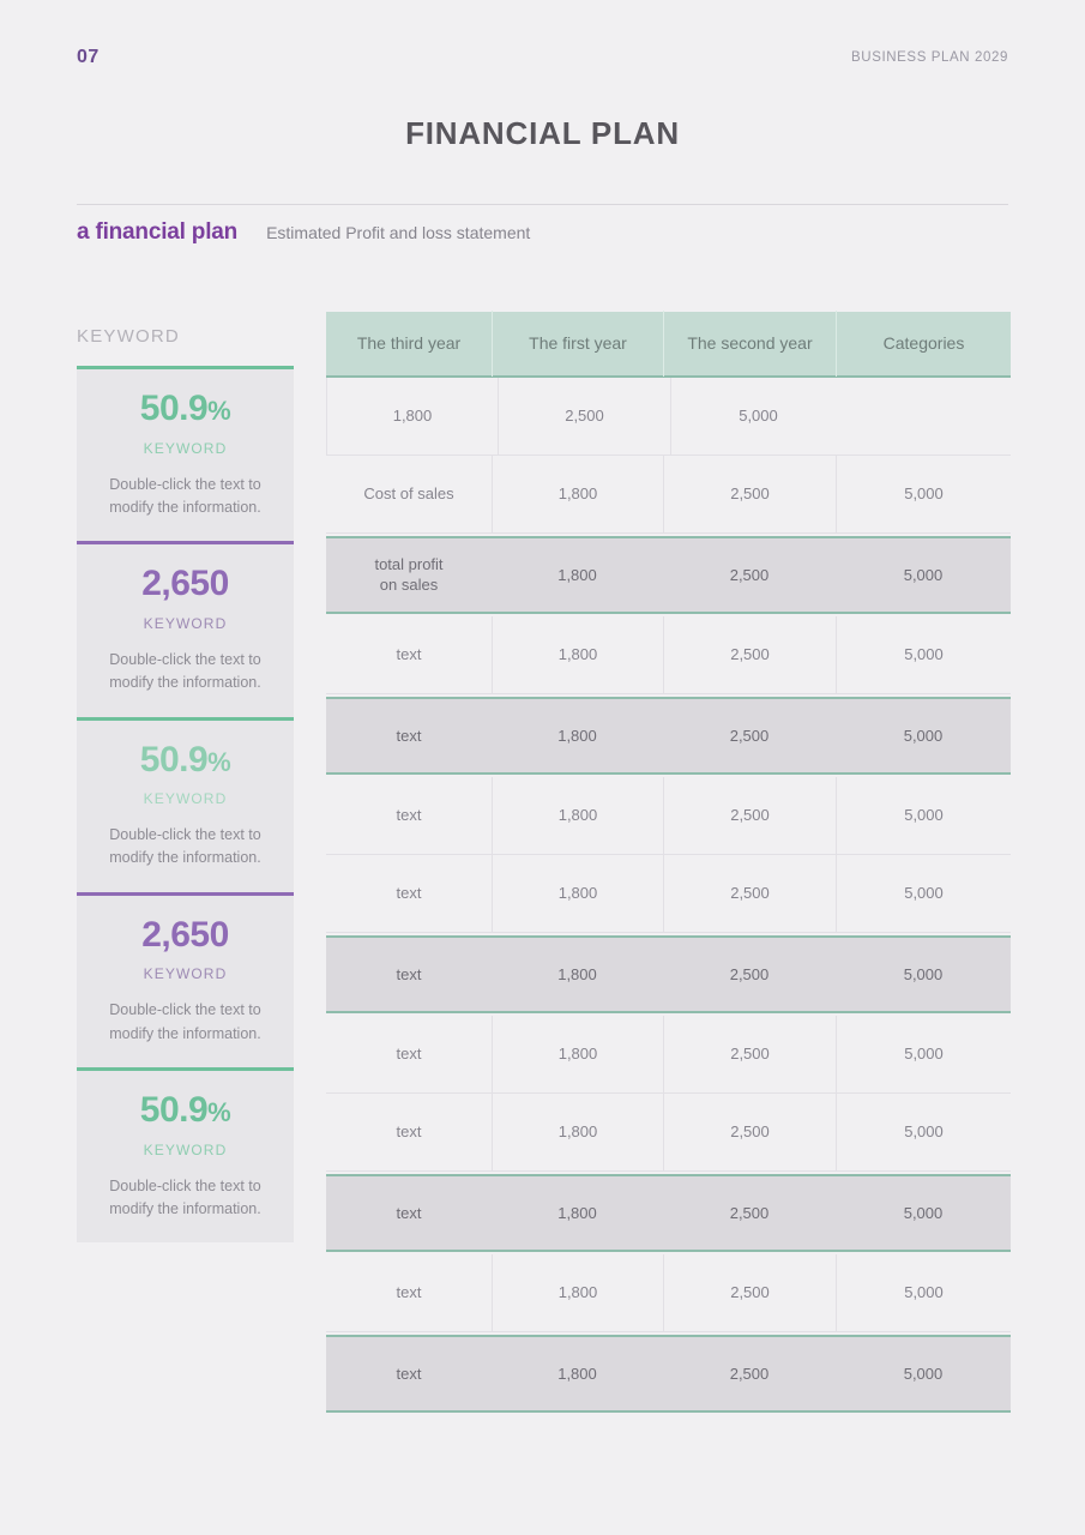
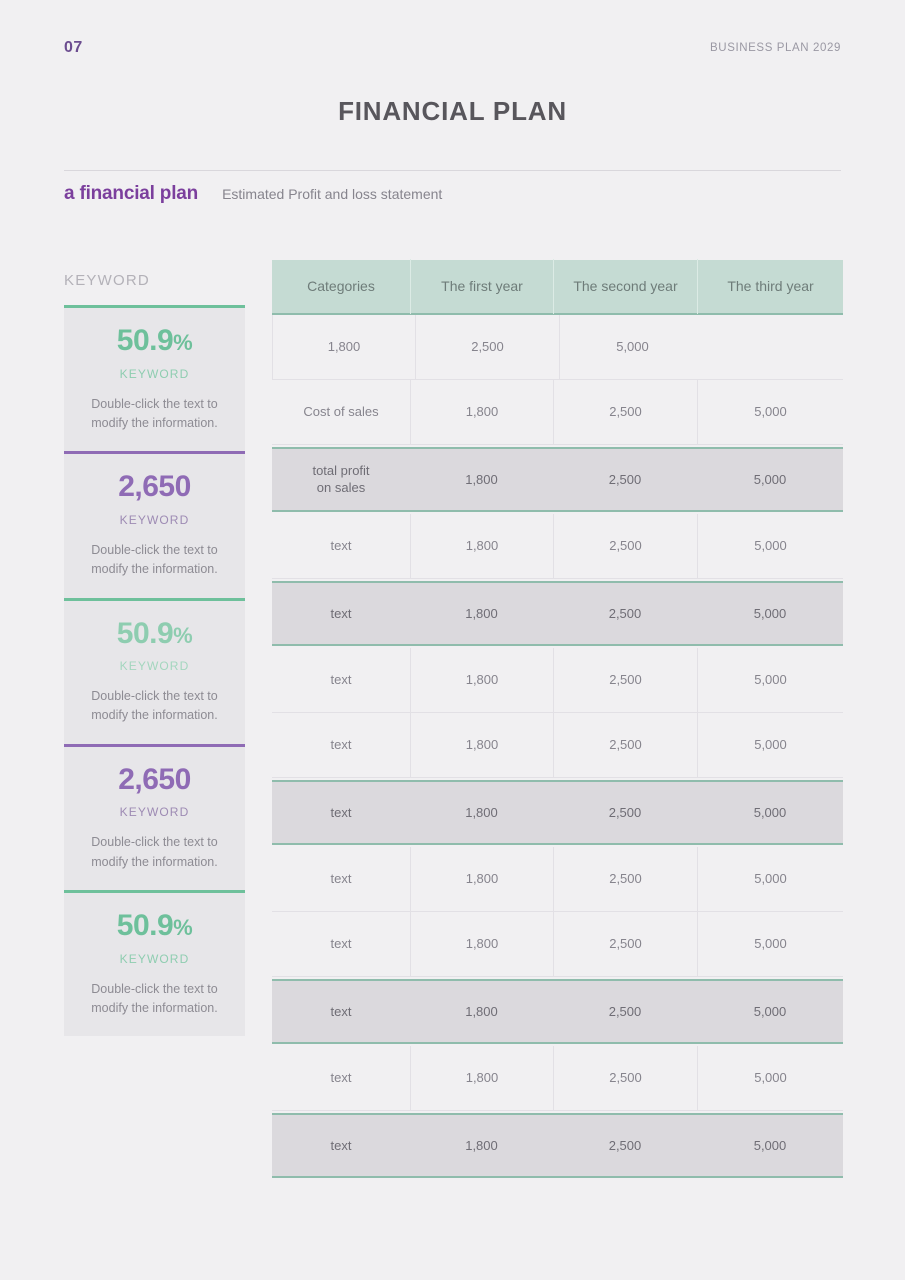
  07
  BUSINESS PLAN 2029
  FINANCIAL PLAN
  a financial plan
  Estimated Profit and loss statement
  KEYWORD
  50.9%
  KEYWORD
  Double-click the text to modify the information.
  2,650
  KEYWORD
  Double-click the text to modify the information.
  50.9%
  KEYWORD
  Double-click the text to modify the information.
  2,650
  KEYWORD
  Double-click the text to modify the information.
  50.9%
  KEYWORD
  Double-click the text to modify the information.
- The third year
+ Categories
  The first year
  The second year
- Categories
+ The third year
  1,800
  2,500
  5,000
  Cost of sales
  1,800
  2,500
  5,000
  total profit
  on sales
  1,800
  2,500
  5,000
  text
  1,800
  2,500
  5,000
  text
  1,800
  2,500
  5,000
  text
  1,800
  2,500
  5,000
  text
  1,800
  2,500
  5,000
  text
  1,800
  2,500
  5,000
  text
  1,800
  2,500
  5,000
  text
  1,800
  2,500
  5,000
  text
  1,800
  2,500
  5,000
  text
  1,800
  2,500
  5,000
  text
  1,800
  2,500
  5,000
